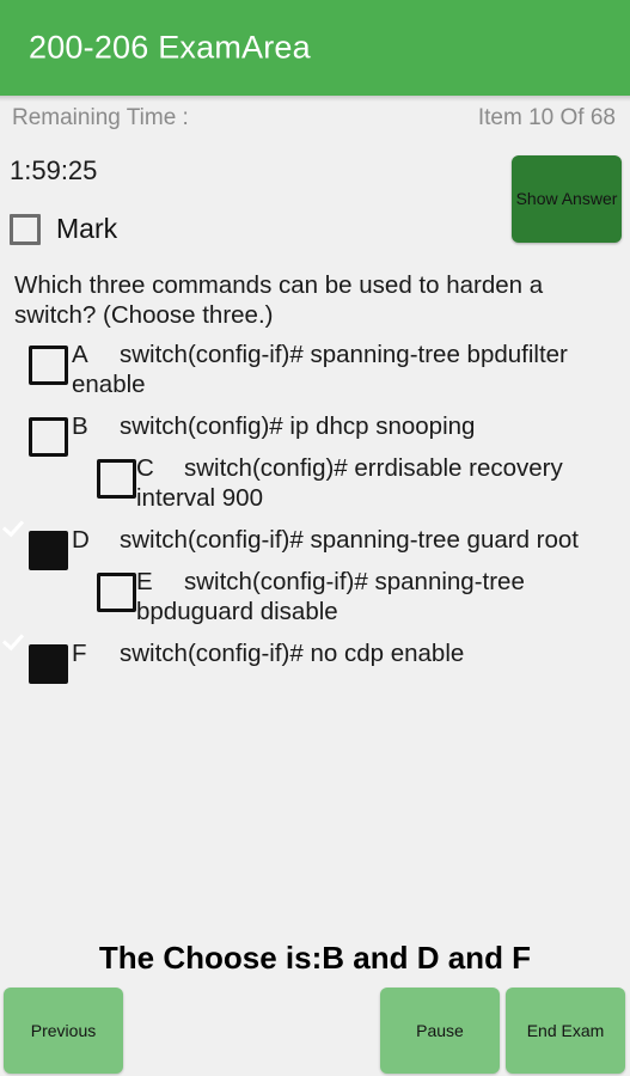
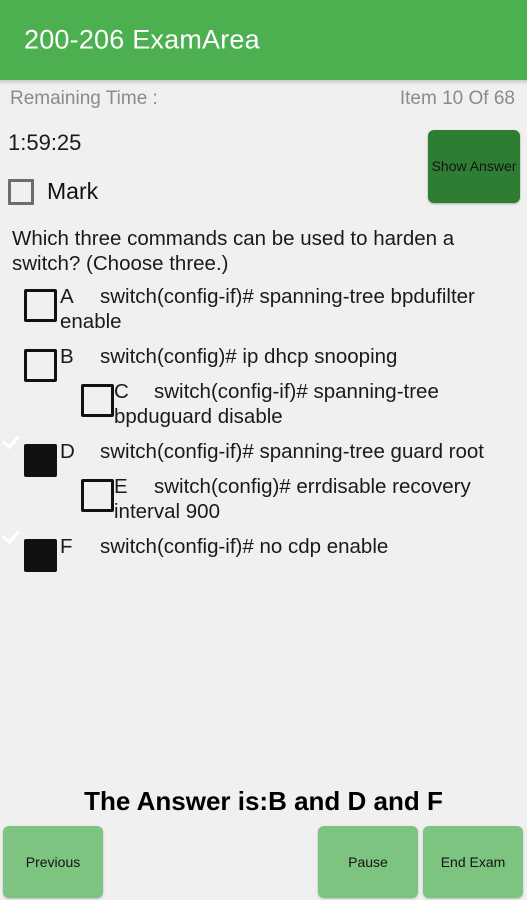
  200-206 ExamArea
  Remaining Time :
  Item 10 Of 68
  1:59:25
  Show Answer
  Mark
  Which three commands can be used to harden a switch? (Choose three.)
  A switch(config-if)# spanning-tree bpdufilter enable
  B switch(config)# ip dhcp snooping
- C switch(config)# errdisable recovery interval 900
+ C switch(config-if)# spanning-tree bpduguard disable
  D switch(config-if)# spanning-tree guard root
- E switch(config-if)# spanning-tree bpduguard disable
+ E switch(config)# errdisable recovery interval 900
  F switch(config-if)# no cdp enable
- The Choose is:B and D and F
+ The Answer is:B and D and F
  Previous
  Pause
  End Exam
